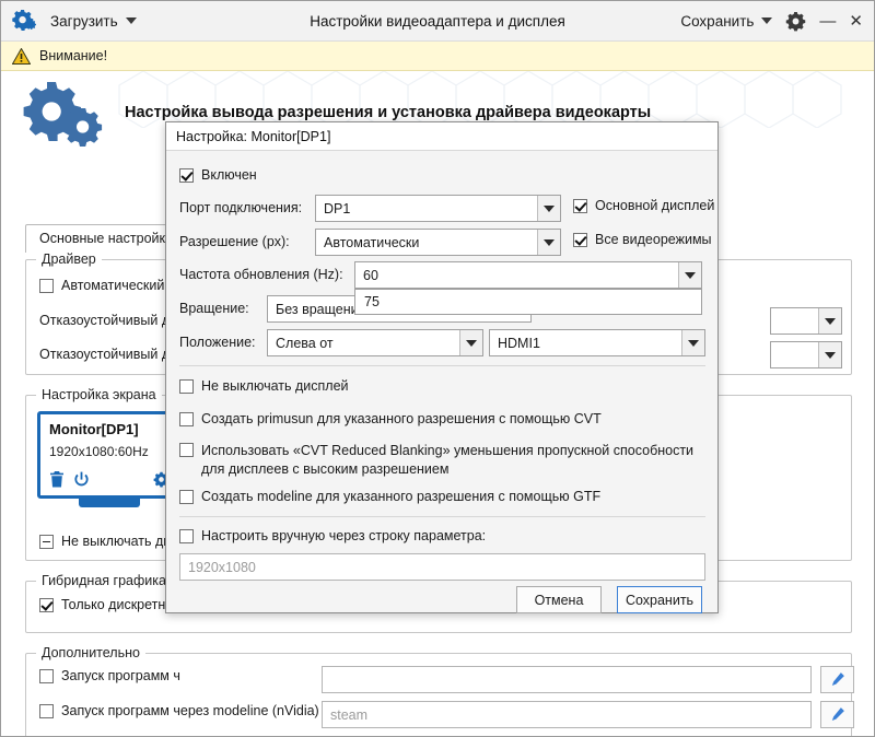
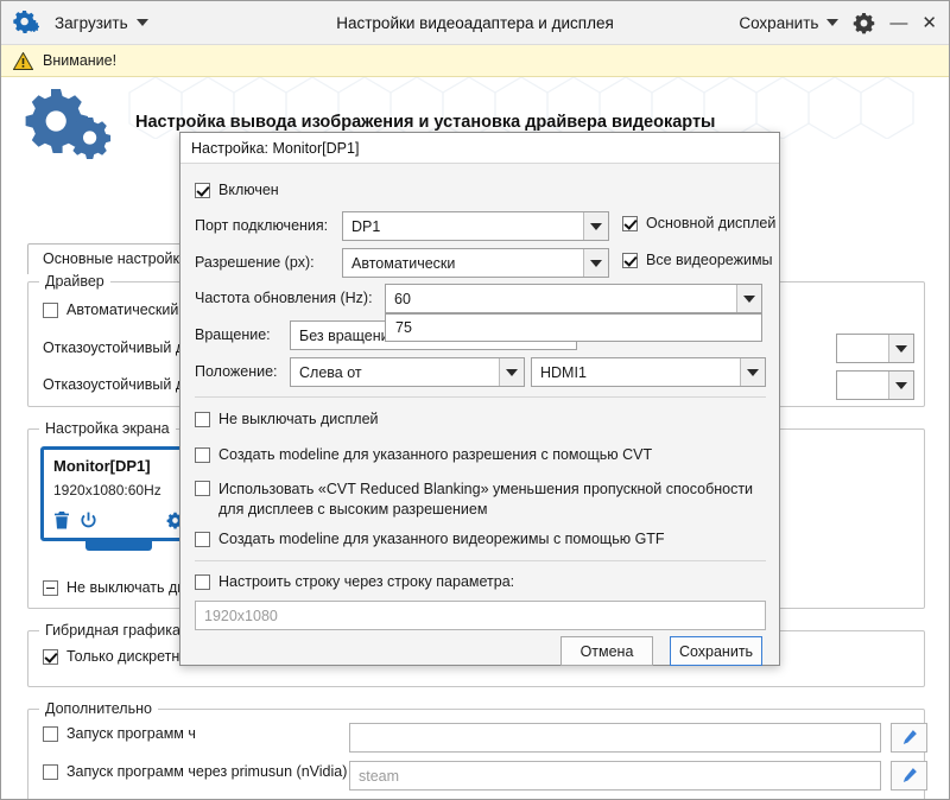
  Загрузить
  Настройки видеоадаптера и дисплея
  Сохранить
  —
  ✕
  Внимание!
- Настройка вывода разрешения и установка драйвера видеокарты
+ Настройка вывода изображения и установка драйвера видеокарты
  Основные настройк
  Драйвер
  Автоматический
  Отказоустойчивый
  Отказоустойчивый
  Настройка экрана
  Monitor[DP1]
  1920x1080:60Hz
  Не выключать д
  Гибридная графика
  Только дискретн
  Дополнительно
  Запуск программ ч
- Запуск программ через modeline (nVidia)
+ Запуск программ через primusun (nVidia)
  steam
  Настройка: Monitor[DP1]
  Включен
  Порт подключения:
  DP1
  Основной дисплей
  Разрешение (px):
  Автоматически
  Все видеорежимы
  Частота обновления (Hz):
  60
  75
  Вращение:
  Без вращен
  Положение:
  Слева от
  HDMI1
  Не выключать дисплей
- Создать primusun для указанного разрешения с помощью CVT
+ Создать modeline для указанного разрешения с помощью CVT
  Использовать «CVT Reduced Blanking» уменьшения пропускной способности для дисплеев с высоким разрешением
- Создать modeline для указанного разрешения с помощью GTF
+ Создать modeline для указанного видеорежимы с помощью GTF
- Настроить вручную через строку параметра:
+ Настроить строку через строку параметра:
  1920x1080
  Отмена
  Сохранить
